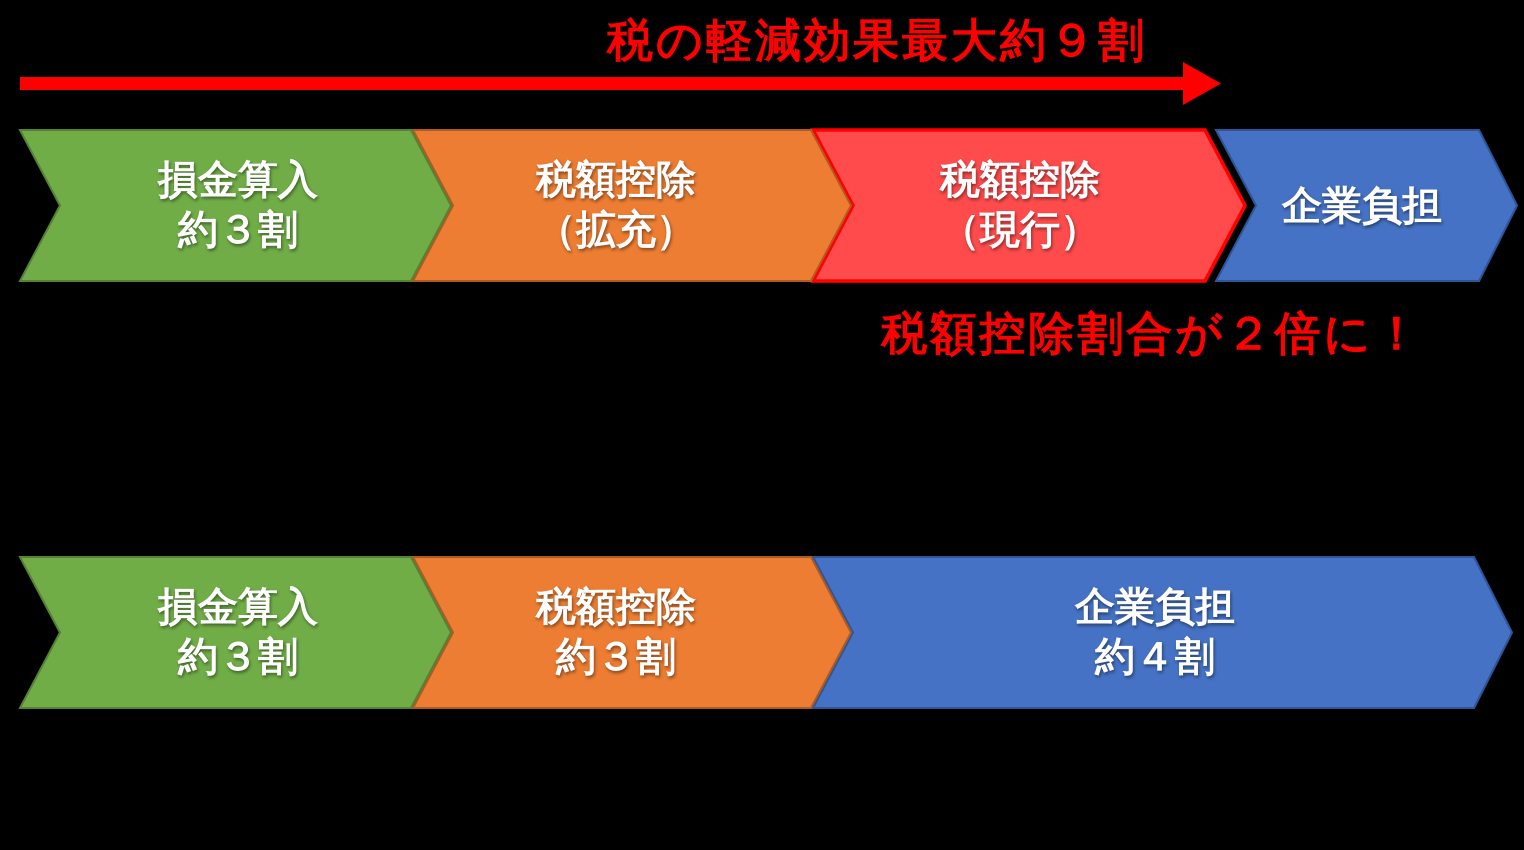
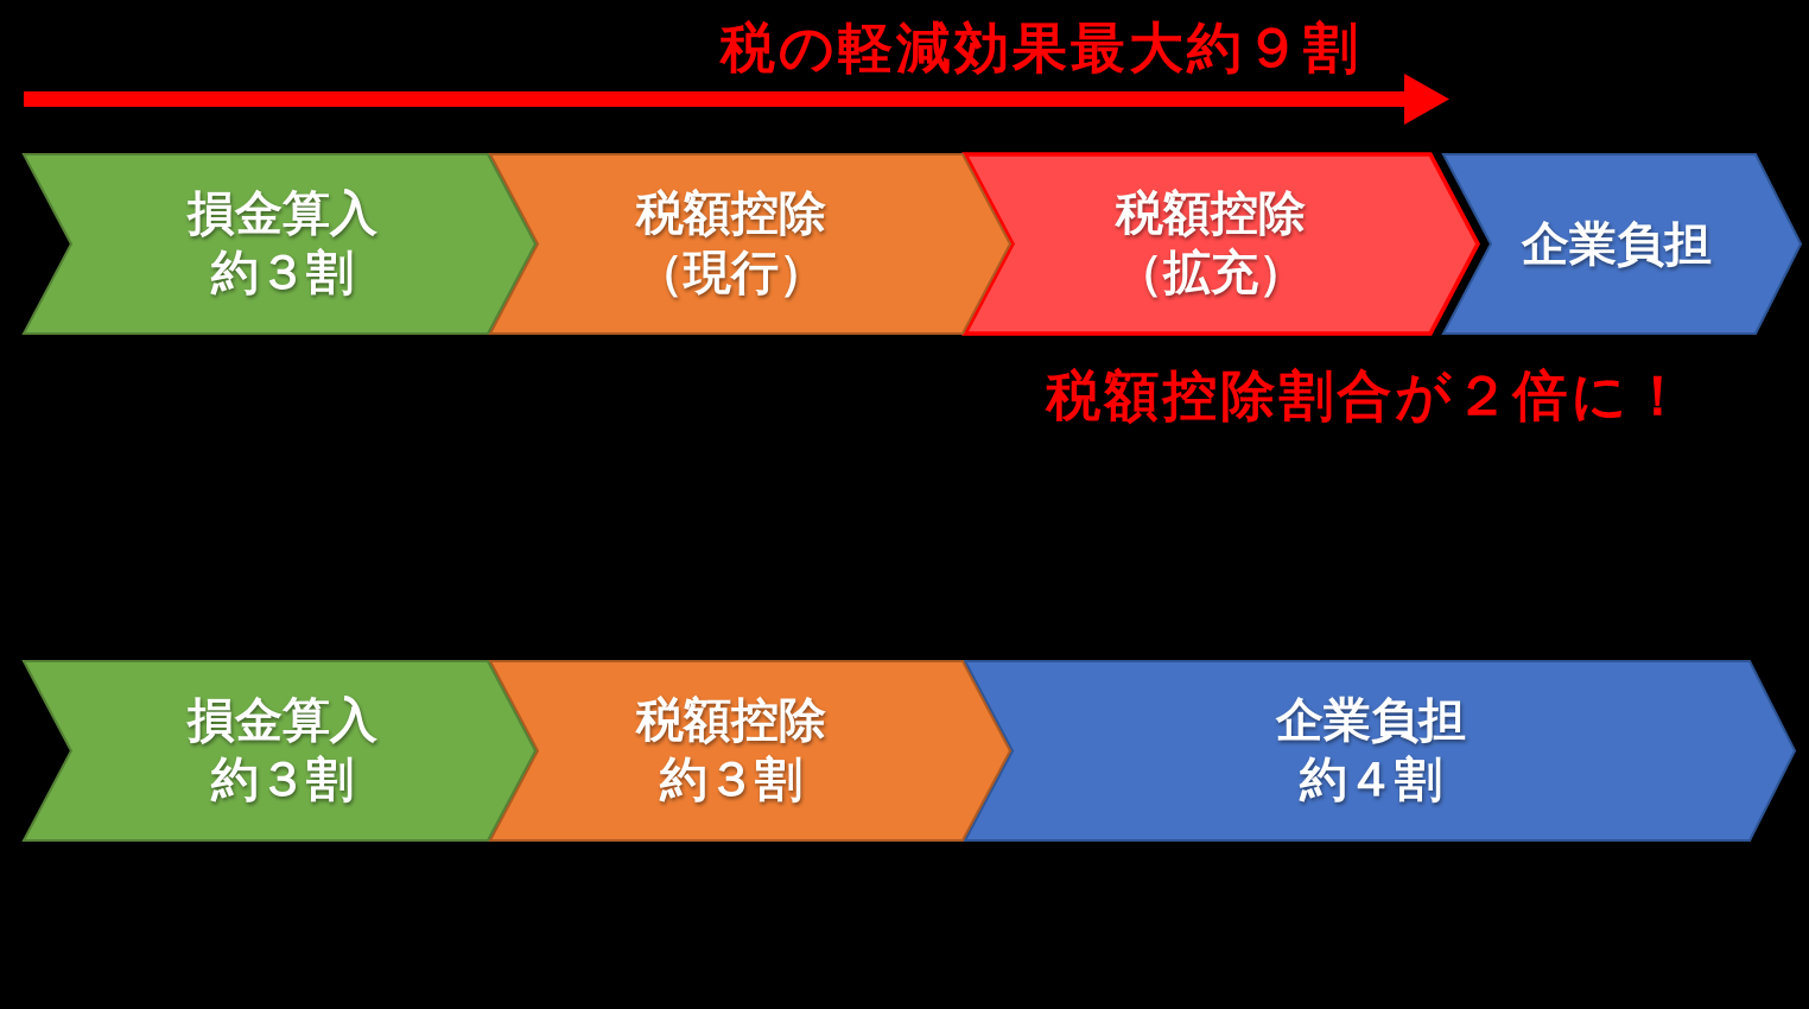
  税の軽減効果最大約９割
  税額控除割合が２倍に！
  損金算入
  約３割
  税額控除
- （拡充）
+ （現行）
  税額控除
- （現行）
+ （拡充）
  企業負担
  損金算入
  約３割
  税額控除
  約３割
  企業負担
  約４割
